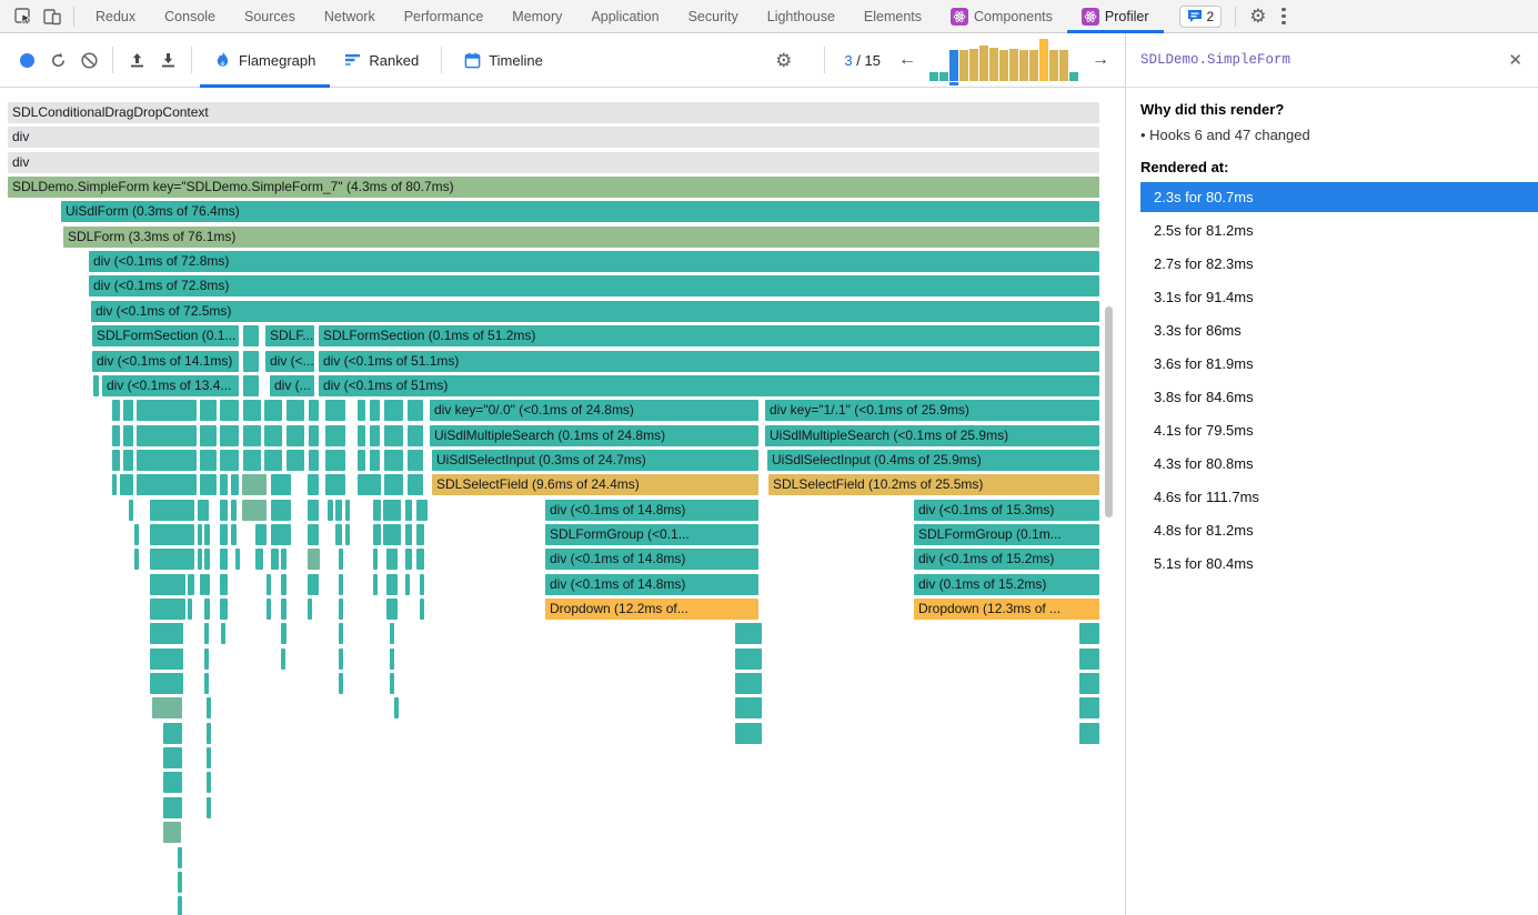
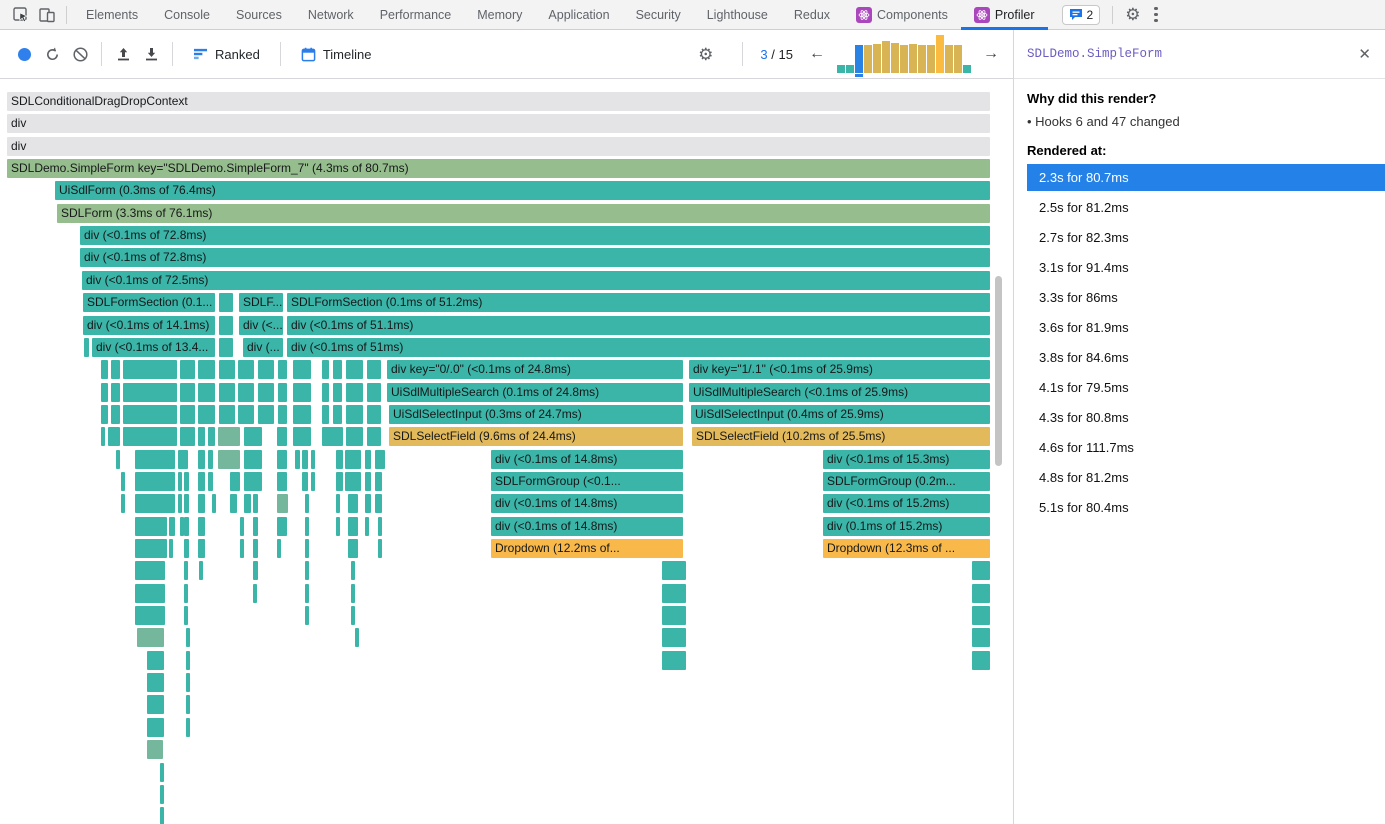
- Redux
+ Elements
  Console
  Sources
  Network
  Performance
  Memory
  Application
  Security
  Lighthouse
- Elements
+ Redux
  Components
  Profiler
  2
  ⚙
- Flamegraph
  Ranked
  Timeline
  ⚙
  3 / 15
  ←
  →
  SDLConditionalDragDropContext
  div
  div
  SDLDemo.SimpleForm key="SDLDemo.SimpleForm_7" (4.3ms of 80.7ms)
  UiSdlForm (0.3ms of 76.4ms)
  SDLForm (3.3ms of 76.1ms)
  div (<0.1ms of 72.8ms)
  div (<0.1ms of 72.8ms)
  div (<0.1ms of 72.5ms)
  SDLFormSection (0.1...
  SDLF...
  SDLFormSection (0.1ms of 51.2ms)
  div (<0.1ms of 14.1ms)
  div (<...
  div (<0.1ms of 51.1ms)
  div (<0.1ms of 13.4...
  div (...
  div (<0.1ms of 51ms)
  div key="0/.0" (<0.1ms of 24.8ms)
  div key="1/.1" (<0.1ms of 25.9ms)
  UiSdlMultipleSearch (0.1ms of 24.8ms)
  UiSdlMultipleSearch (<0.1ms of 25.9ms)
  UiSdlSelectInput (0.3ms of 24.7ms)
  UiSdlSelectInput (0.4ms of 25.9ms)
  SDLSelectField (9.6ms of 24.4ms)
  SDLSelectField (10.2ms of 25.5ms)
  div (<0.1ms of 14.8ms)
  div (<0.1ms of 15.3ms)
  SDLFormGroup (<0.1...
- SDLFormGroup (0.1m...
+ SDLFormGroup (0.2m...
  div (<0.1ms of 14.8ms)
  div (<0.1ms of 15.2ms)
  div (<0.1ms of 14.8ms)
  div (0.1ms of 15.2ms)
  Dropdown (12.2ms of...
  Dropdown (12.3ms of ...
  SDLDemo.SimpleForm
  ✕
  Why did this render?
  • Hooks 6 and 47 changed
  Rendered at:
  2.3s for 80.7ms
  2.5s for 81.2ms
  2.7s for 82.3ms
  3.1s for 91.4ms
  3.3s for 86ms
  3.6s for 81.9ms
  3.8s for 84.6ms
  4.1s for 79.5ms
  4.3s for 80.8ms
  4.6s for 111.7ms
  4.8s for 81.2ms
  5.1s for 80.4ms
